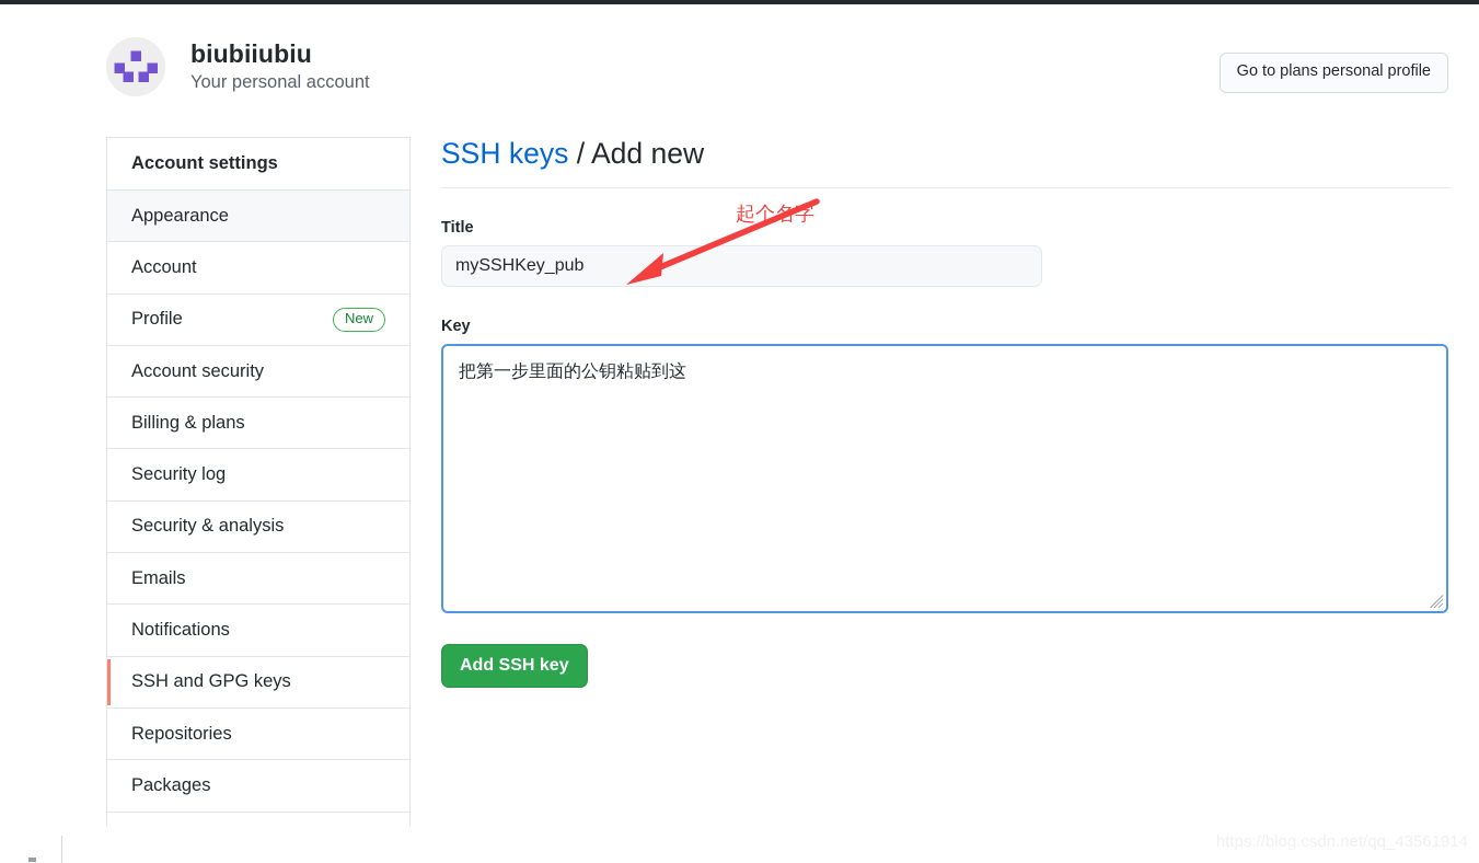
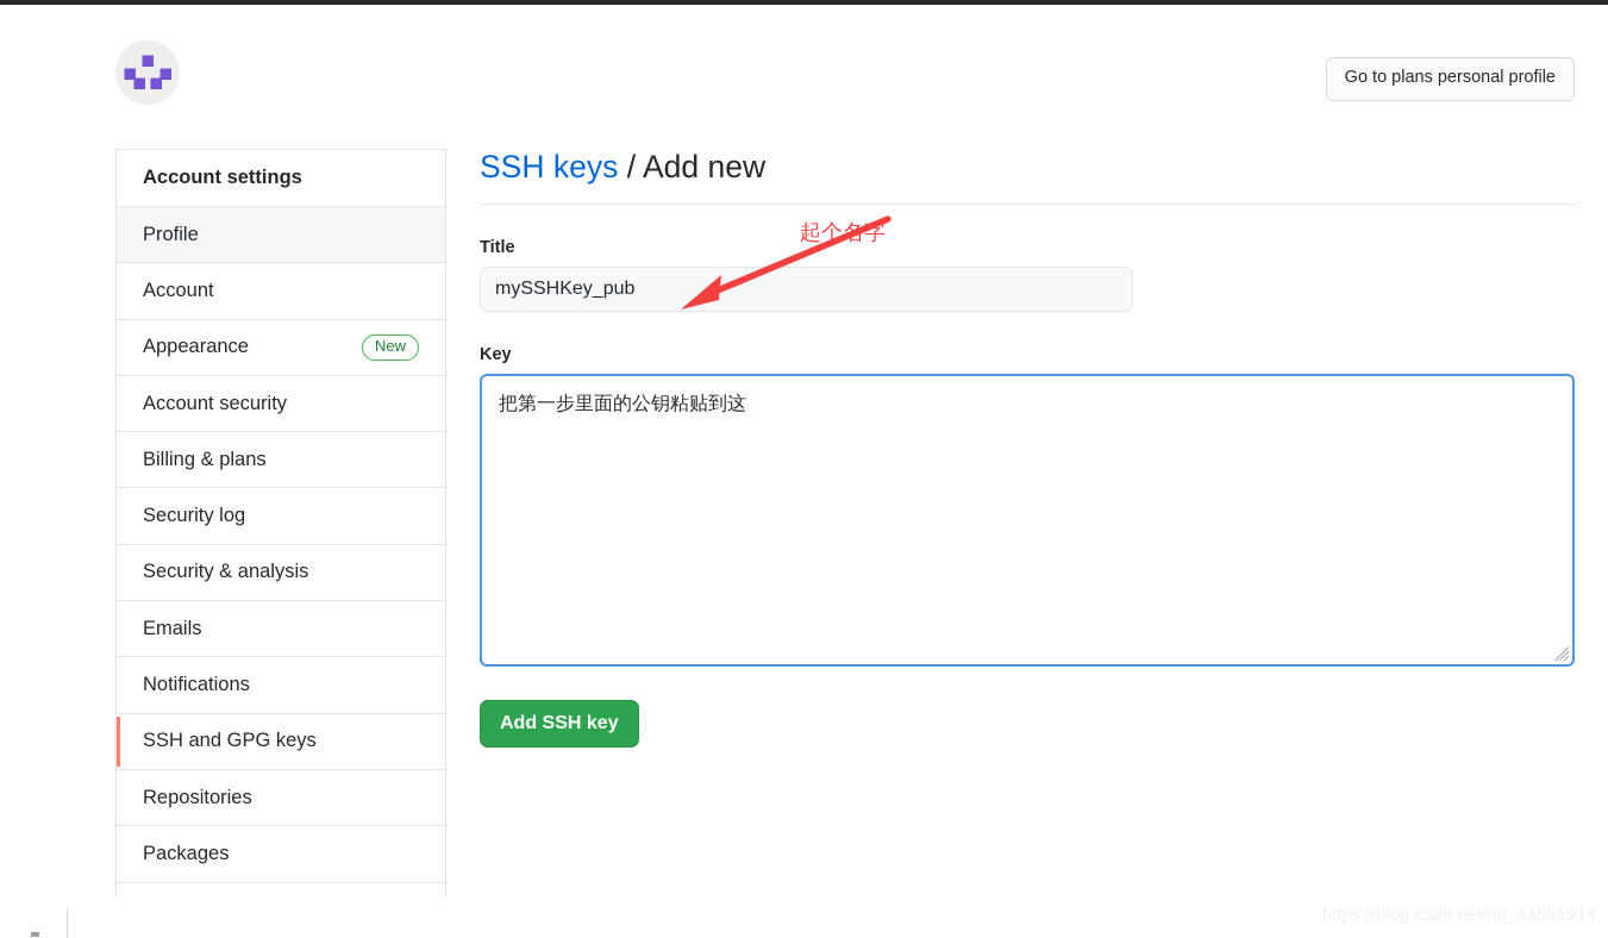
- biubiiubiu
- Your personal account
  Go to plans personal profile
  Account settings
- Appearance
+ Profile
  Account
- Profile
+ Appearance
  New
  Account security
  Billing & plans
  Security log
  Security & analysis
  Emails
  Notifications
  SSH and GPG keys
  Repositories
  Packages
  SSH keys / Add new
  Title
  mySSHKey_pub
  Key
  把第一步里面的公钥粘贴到这
  Add SSH key
  起个名字
